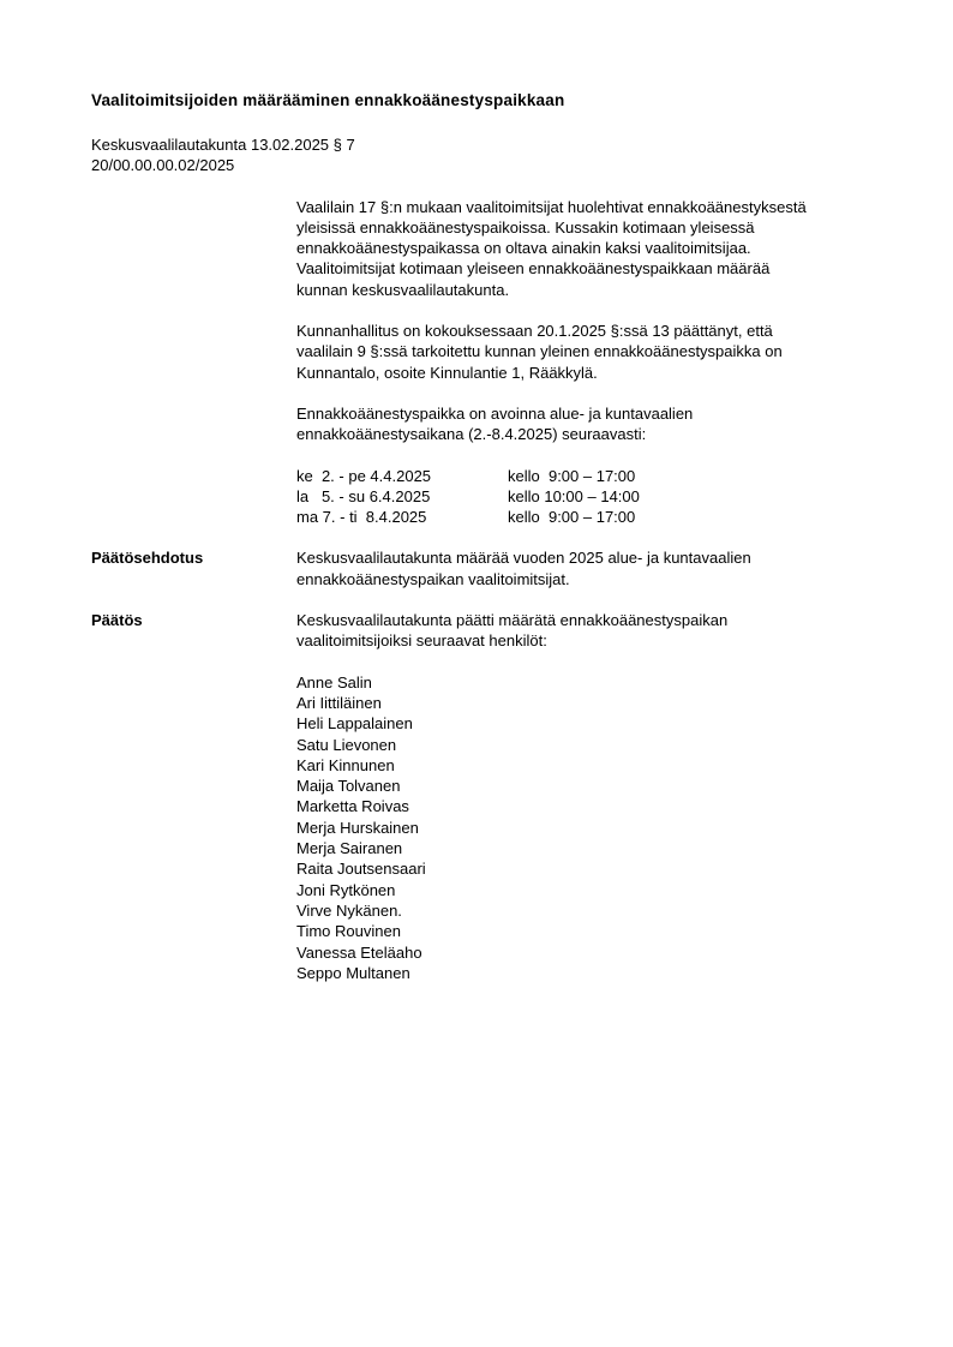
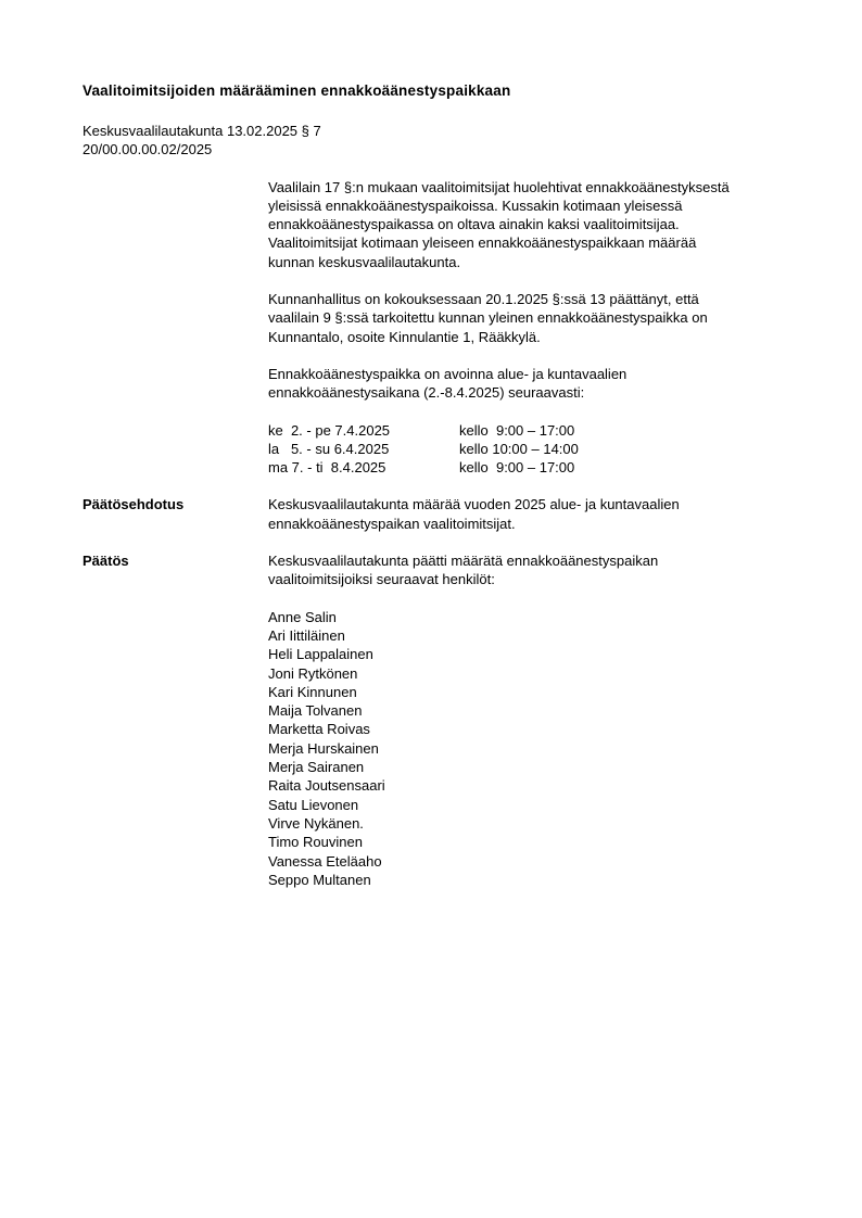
  Vaalitoimitsijoiden määrääminen ennakkoäänestyspaikkaan
  Keskusvaalilautakunta 13.02.2025 § 7
  20/00.00.00.02/2025
  Vaalilain 17 §:n mukaan vaalitoimitsijat huolehtivat ennakkoäänestyksestä
  yleisissä ennakkoäänestyspaikoissa. Kussakin kotimaan yleisessä
  ennakkoäänestyspaikassa on oltava ainakin kaksi vaalitoimitsijaa.
  Vaalitoimitsijat kotimaan yleiseen ennakkoäänestyspaikkaan määrää
  kunnan keskusvaalilautakunta.
  Kunnanhallitus on kokouksessaan 20.1.2025 §:ssä 13 päättänyt, että
  vaalilain 9 §:ssä tarkoitettu kunnan yleinen ennakkoäänestyspaikka on
  Kunnantalo, osoite Kinnulantie 1, Rääkkylä.
  Ennakkoäänestyspaikka on avoinna alue- ja kuntavaalien
  ennakkoäänestysaikana (2.-8.4.2025) seuraavasti:
- ke 2. - pe 4.4.2025
+ ke 2. - pe 7.4.2025
  kello 9:00 – 17:00
  la 5. - su 6.4.2025
  kello 10:00 – 14:00
  ma 7. - ti 8.4.2025
  kello 9:00 – 17:00
  Päätösehdotus
  Keskusvaalilautakunta määrää vuoden 2025 alue- ja kuntavaalien
  ennakkoäänestyspaikan vaalitoimitsijat.
  Päätös
  Keskusvaalilautakunta päätti määrätä ennakkoäänestyspaikan
  vaalitoimitsijoiksi seuraavat henkilöt:
  Anne Salin
  Ari Iittiläinen
  Heli Lappalainen
- Satu Lievonen
+ Joni Rytkönen
  Kari Kinnunen
  Maija Tolvanen
  Marketta Roivas
  Merja Hurskainen
  Merja Sairanen
  Raita Joutsensaari
- Joni Rytkönen
+ Satu Lievonen
  Virve Nykänen.
  Timo Rouvinen
  Vanessa Eteläaho
  Seppo Multanen
